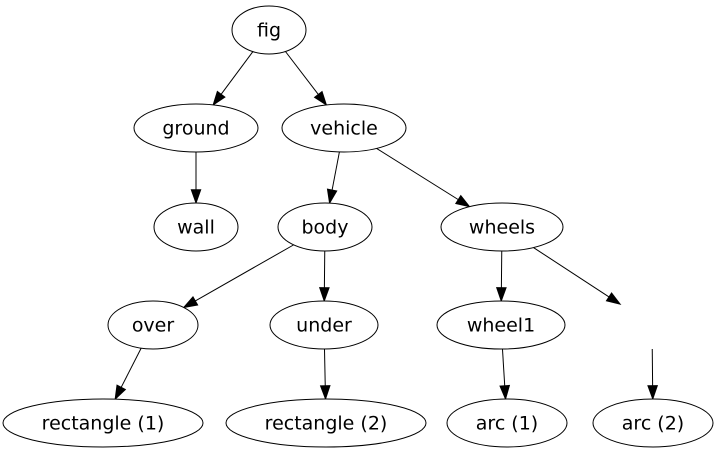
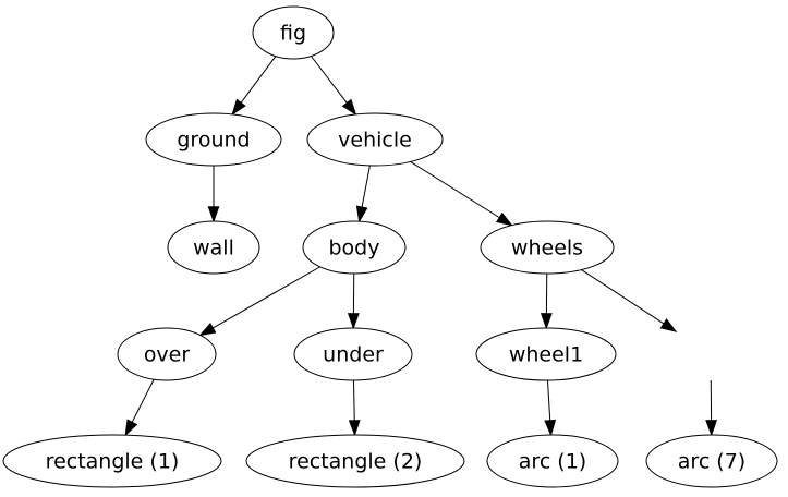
  fig
  ground
  vehicle
  wall
  body
  wheels
  over
  under
  wheel1
  rectangle (1)
  rectangle (2)
  arc (1)
- arc (2)
+ arc (7)
